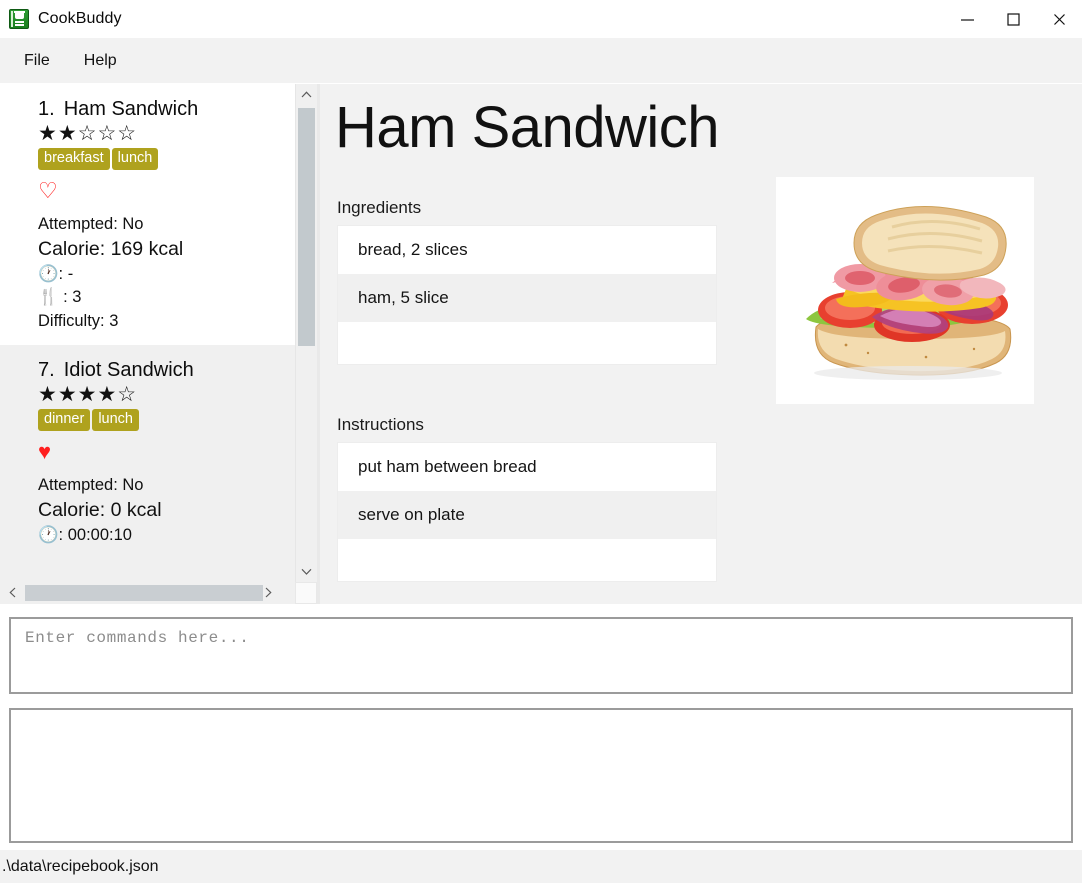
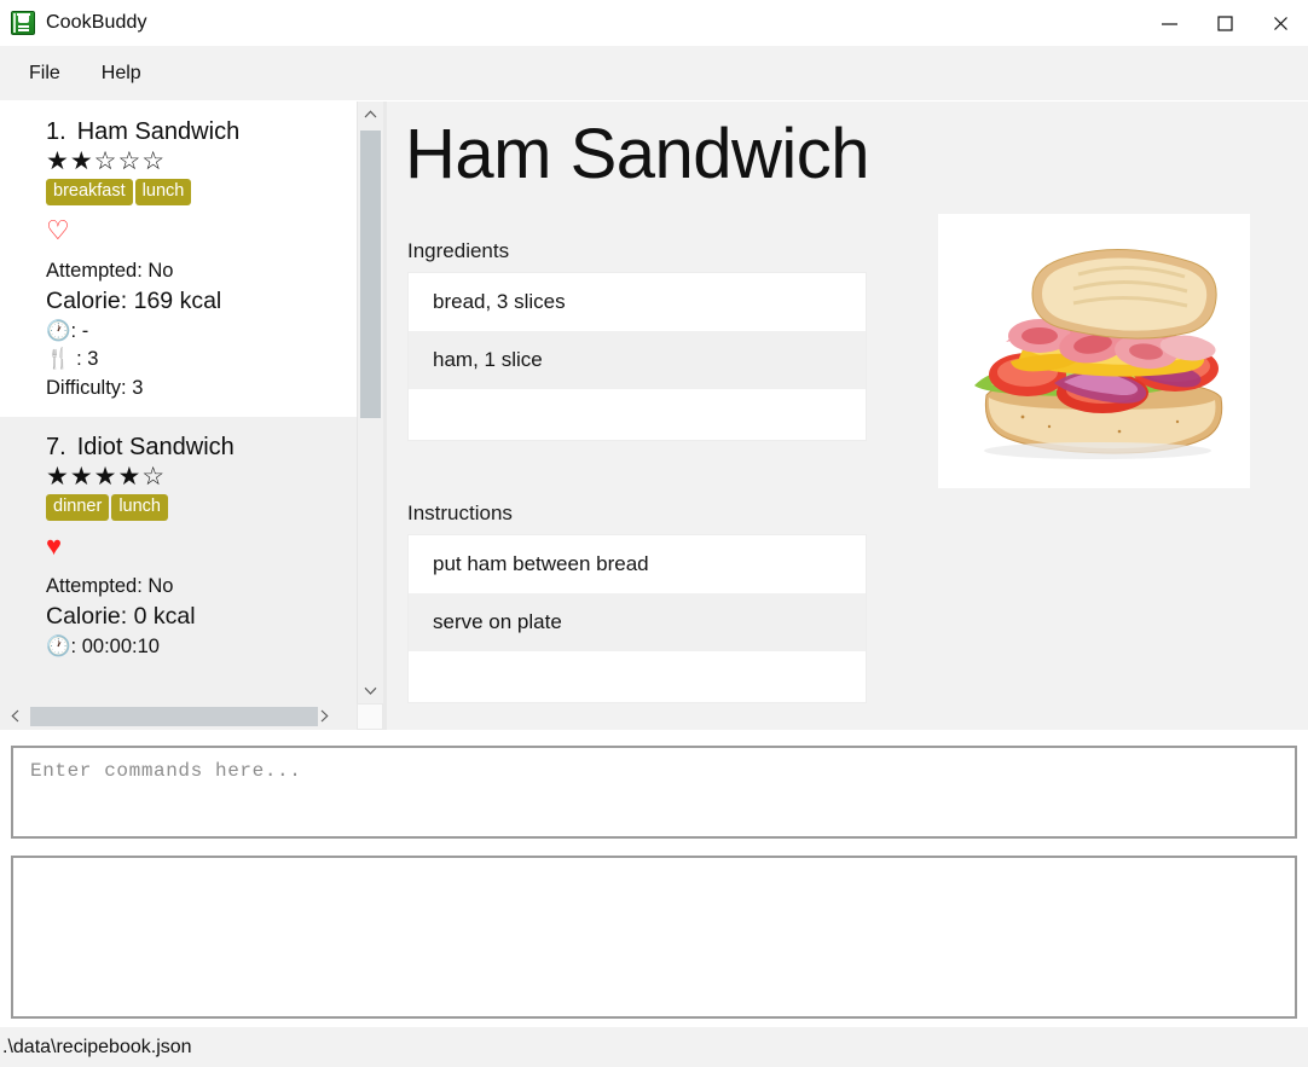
  CookBuddy
  File
  Help
  1. Ham Sandwich
  ★★☆☆☆
  breakfast
  lunch
  ♡
  Attempted: No
  Calorie: 169 kcal
  🕐: -
  🍴 : 3
  Difficulty: 3
  7. Idiot Sandwich
  ★★★★☆
  dinner
  lunch
  ♥
  Attempted: No
  Calorie: 0 kcal
  🕐: 00:00:10
  Ham Sandwich
  Ingredients
- bread, 2 slices
+ bread, 3 slices
- ham, 5 slice
+ ham, 1 slice
  Instructions
  put ham between bread
  serve on plate
  Enter commands here...
  .\data\recipebook.json
